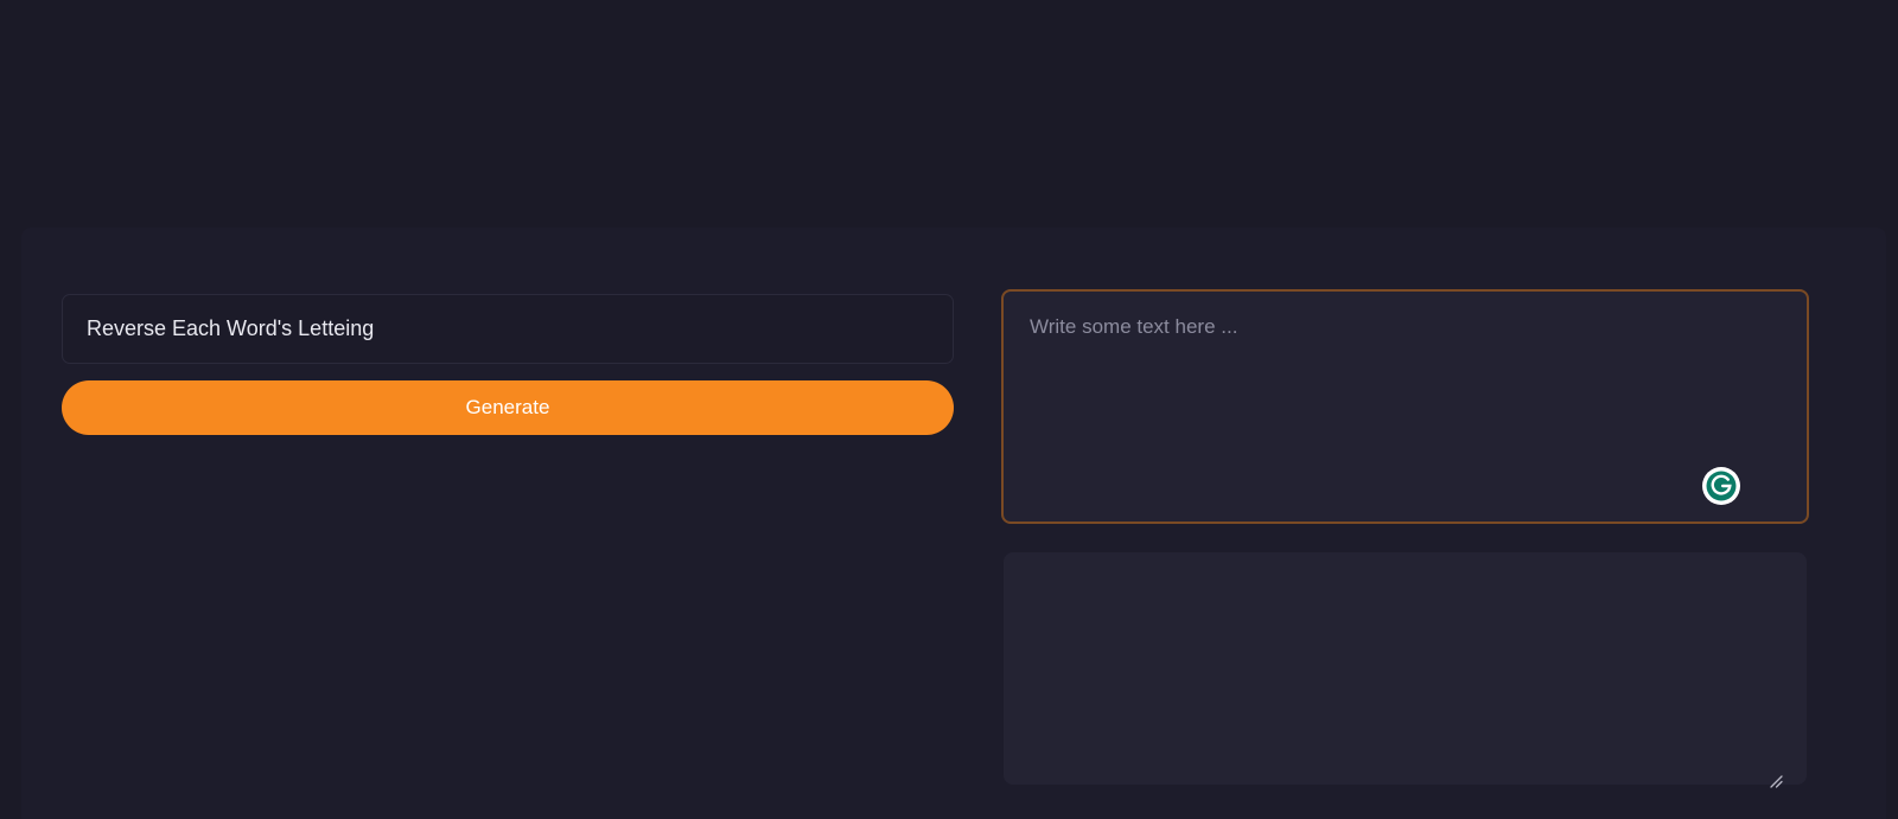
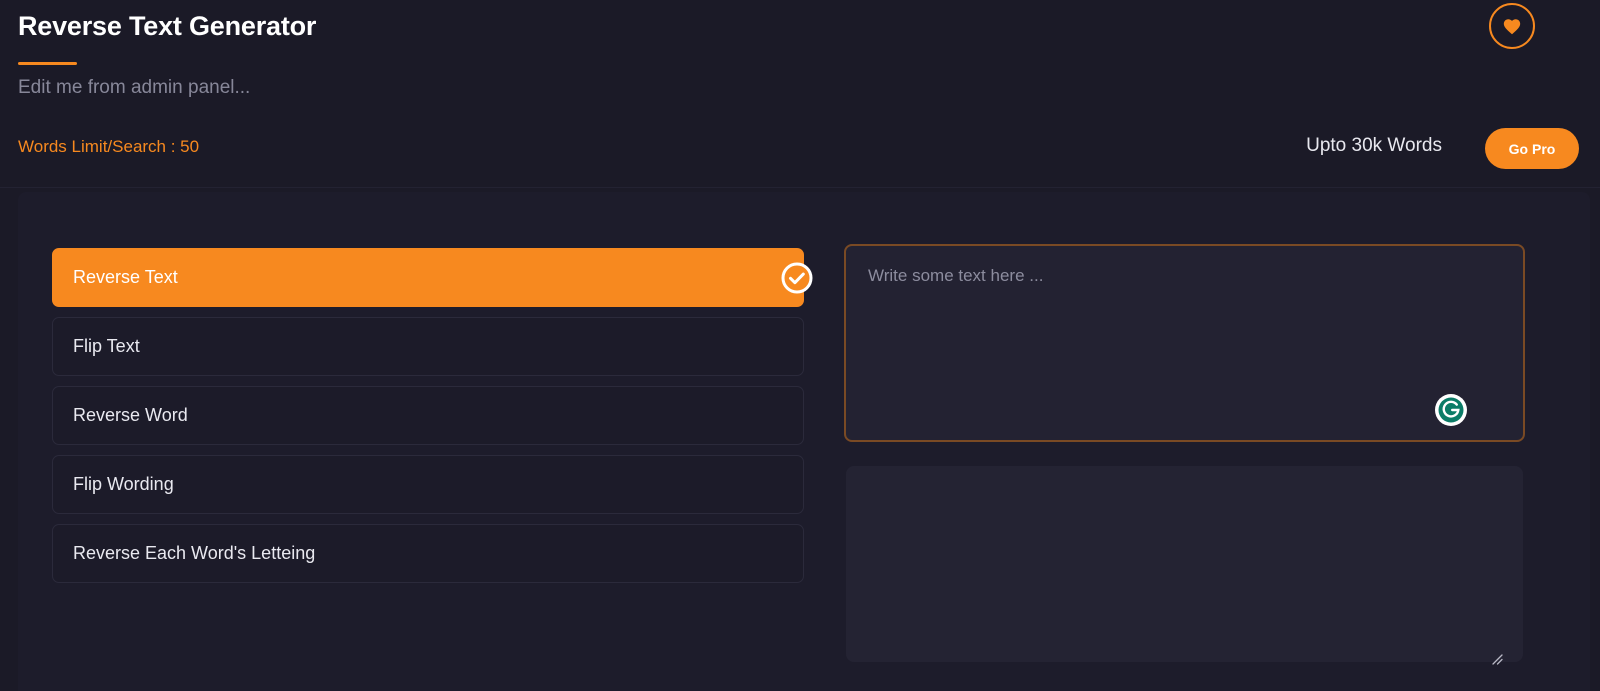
+ Reverse Text Generator
+ Edit me from admin panel...
+ Words Limit/Search : 50
+ Upto 30k Words
+ Go Pro
+ Reverse Text
+ Flip Text
+ Reverse Word
+ Flip Wording
  Reverse Each Word's Letteing
- Generate
  Write some text here ...
